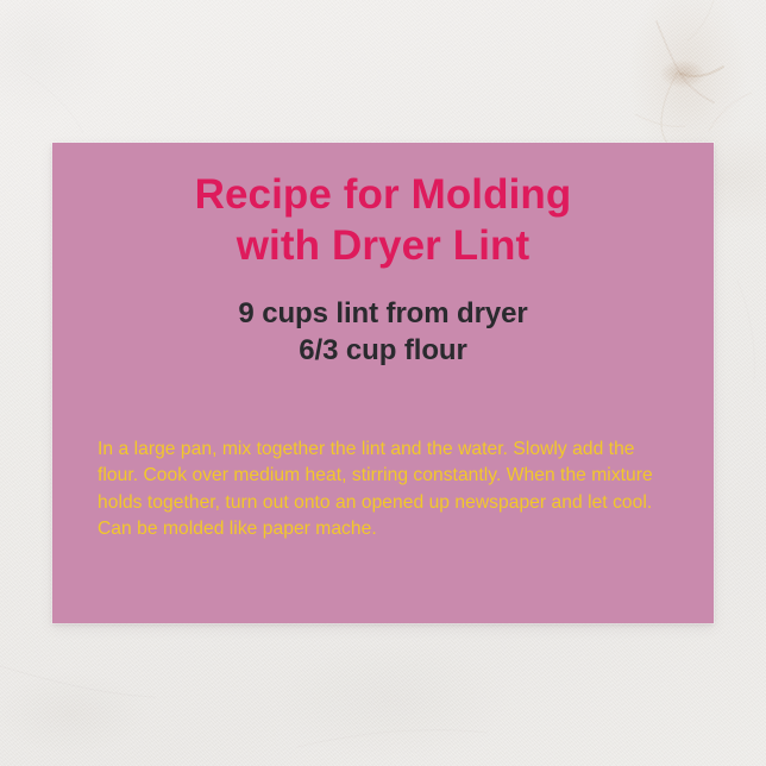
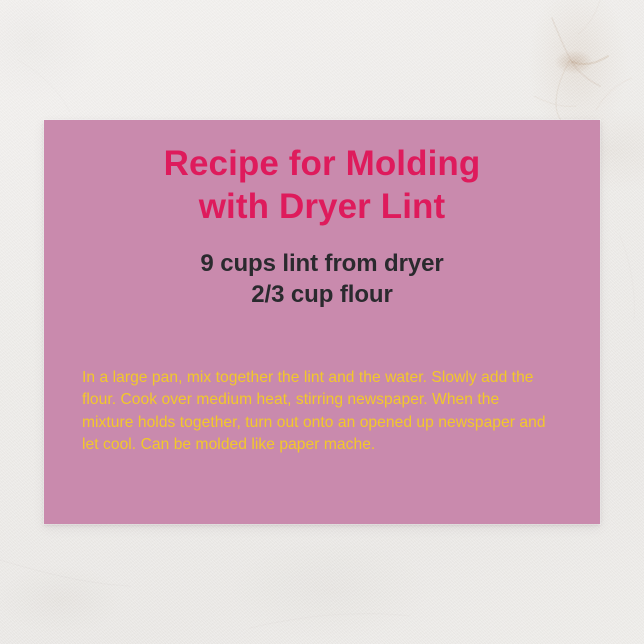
  Recipe for Molding
  with Dryer Lint
  9 cups lint from dryer
- 6/3 cup flour
+ 2/3 cup flour
- In a large pan, mix together the lint and the water. Slowly add the flour. Cook over medium heat, stirring constantly. When the mixture holds together, turn out onto an opened up newspaper and let cool. Can be molded like paper mache.
+ In a large pan, mix together the lint and the water. Slowly add the flour. Cook over medium heat, stirring newspaper. When the mixture holds together, turn out onto an opened up newspaper and let cool. Can be molded like paper mache.
